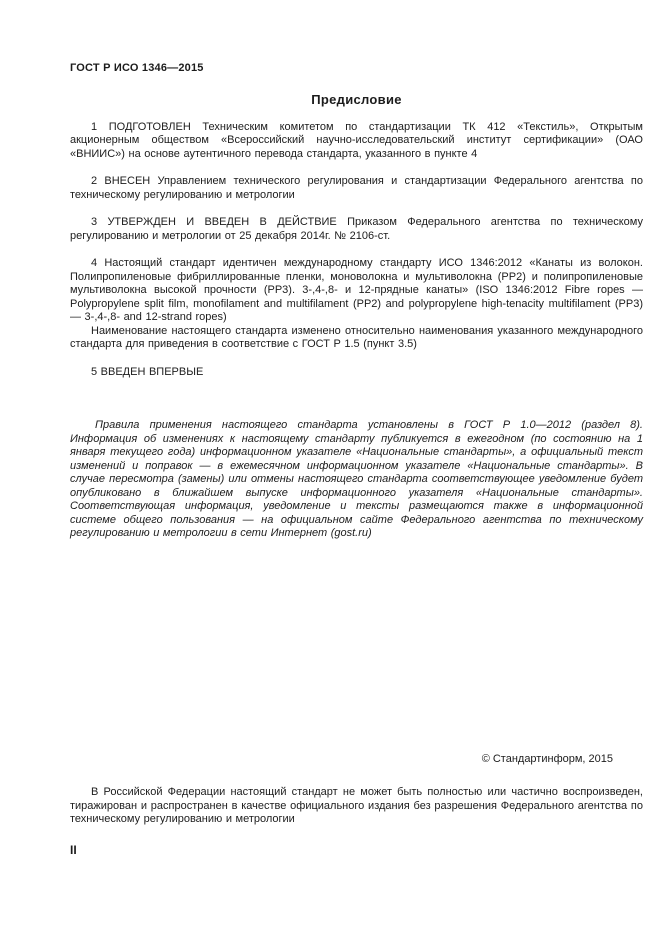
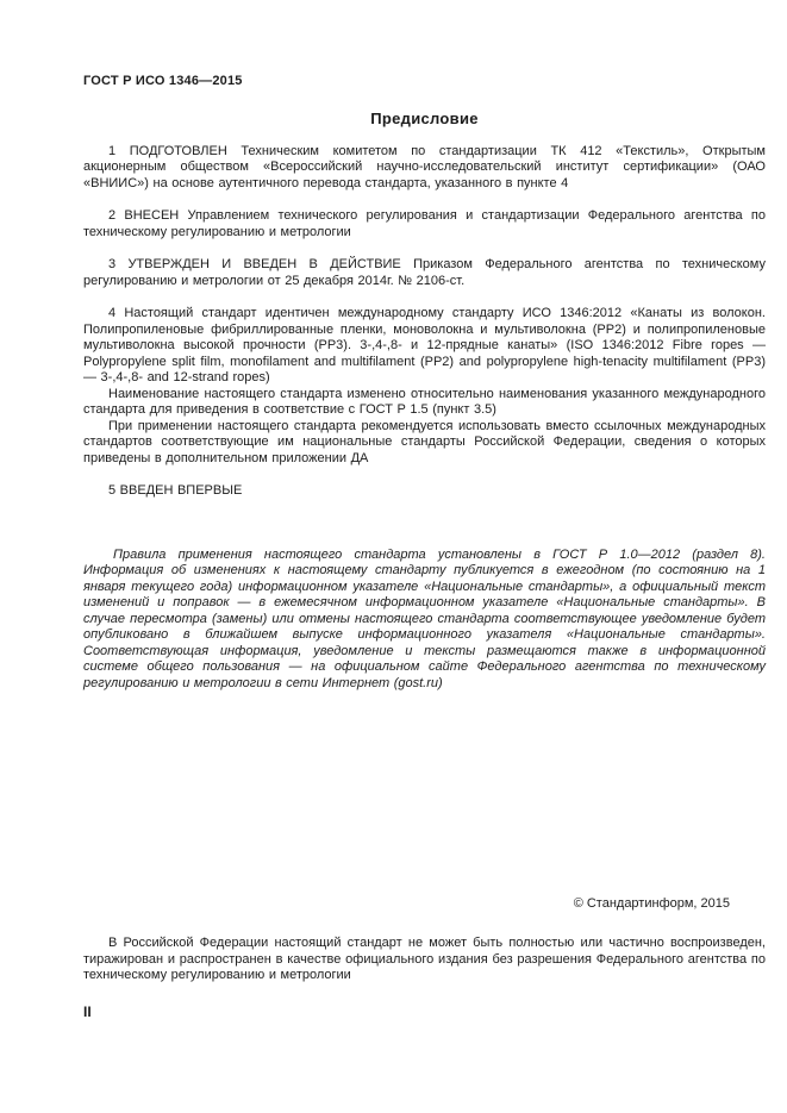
  ГОСТ Р ИСО 1346—2015
  Предисловие
  1 ПОДГОТОВЛЕН Техническим комитетом по стандартизации ТК 412 «Текстиль», Открытым акционерным обществом «Всероссийский научно-исследовательский институт сертификации» (ОАО «ВНИИС») на основе аутентичного перевода стандарта, указанного в пункте 4
  2 ВНЕСЕН Управлением технического регулирования и стандартизации Федерального агентства по техническому регулированию и метрологии
  3 УТВЕРЖДЕН И ВВЕДЕН В ДЕЙСТВИЕ Приказом Федерального агентства по техническому регулированию и метрологии от 25 декабря 2014г. № 2106-ст.
  4 Настоящий стандарт идентичен международному стандарту ИСО 1346:2012 «Канаты из волокон. Полипропиленовые фибриллированные пленки, моноволокна и мультиволокна (PP2) и полипропиленовые мультиволокна высокой прочности (PP3). 3-,4-,8- и 12-прядные канаты» (ISO 1346:2012 Fibre ropes — Polypropylene split film, monofilament and multifilament (PP2) and polypropylene high-tenacity multifilament (PP3) — 3-,4-,8- and 12-strand ropes)
  Наименование настоящего стандарта изменено относительно наименования указанного международного стандарта для приведения в соответствие с ГОСТ Р 1.5 (пункт 3.5)
+ При применении настоящего стандарта рекомендуется использовать вместо ссылочных международных стандартов соответствующие им национальные стандарты Российской Федерации, сведения о которых приведены в дополнительном приложении ДА
  5 ВВЕДЕН ВПЕРВЫЕ
  Правила применения настоящего стандарта установлены в ГОСТ Р 1.0—2012 (раздел 8). Информация об изменениях к настоящему стандарту публикуется в ежегодном (по состоянию на 1 января текущего года) информационном указателе «Национальные стандарты», а официальный текст изменений и поправок — в ежемесячном информационном указателе «Национальные стандарты». В случае пересмотра (замены) или отмены настоящего стандарта соответствующее уведомление будет опубликовано в ближайшем выпуске информационного указателя «Национальные стандарты». Соответствующая информация, уведомление и тексты размещаются также в информационной системе общего пользования — на официальном сайте Федерального агентства по техническому регулированию и метрологии в сети Интернет (gost.ru)
  © Стандартинформ, 2015
  В Российской Федерации настоящий стандарт не может быть полностью или частично воспроизведен, тиражирован и распространен в качестве официального издания без разрешения Федерального агентства по техническому регулированию и метрологии
  II
